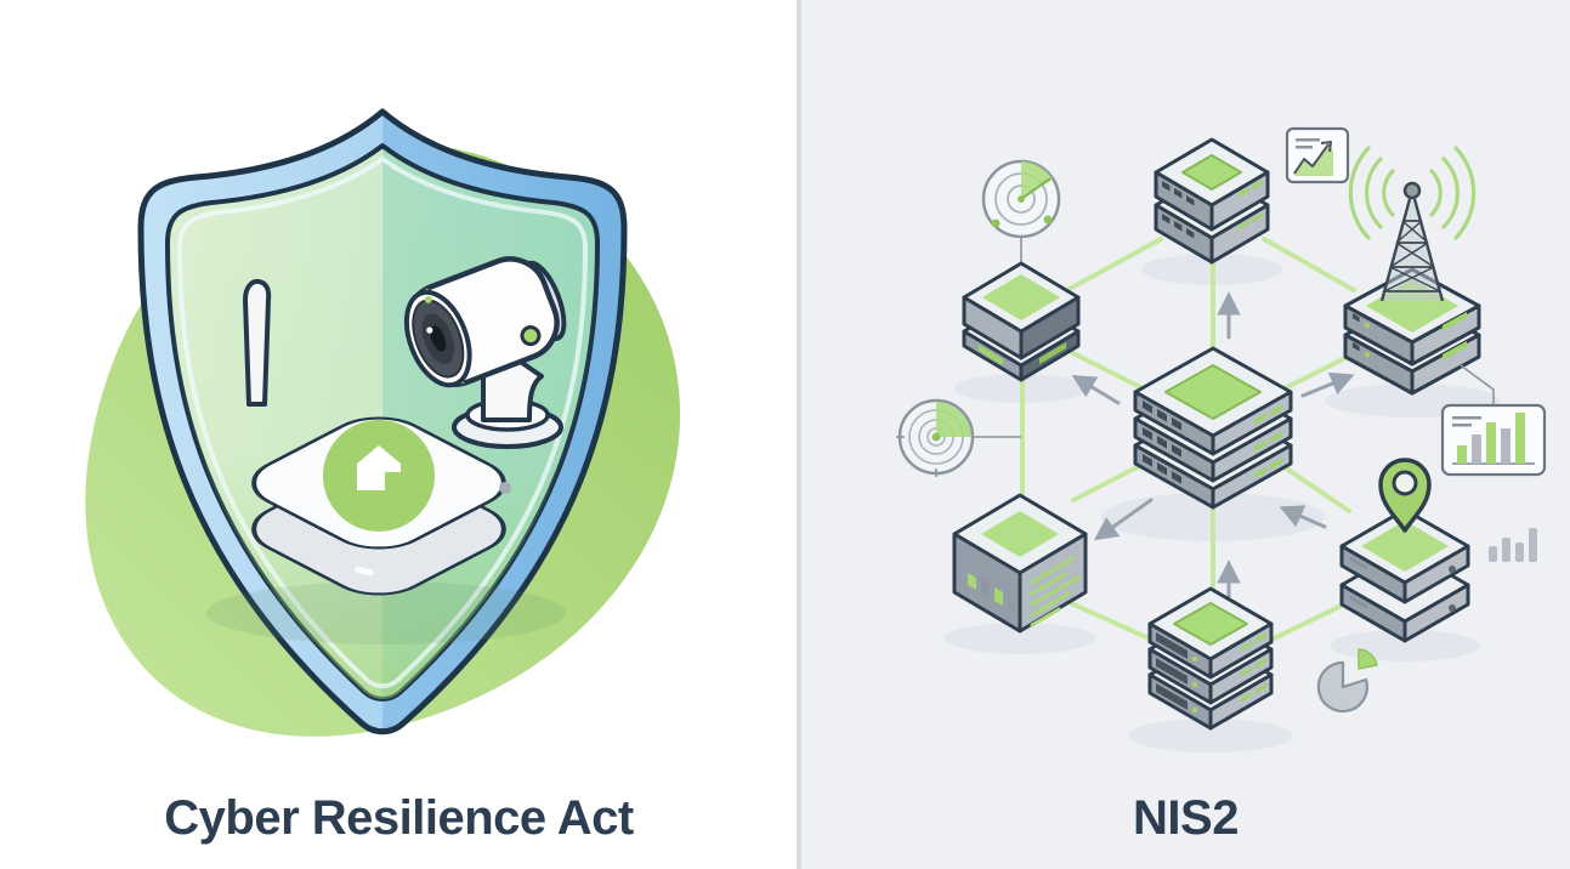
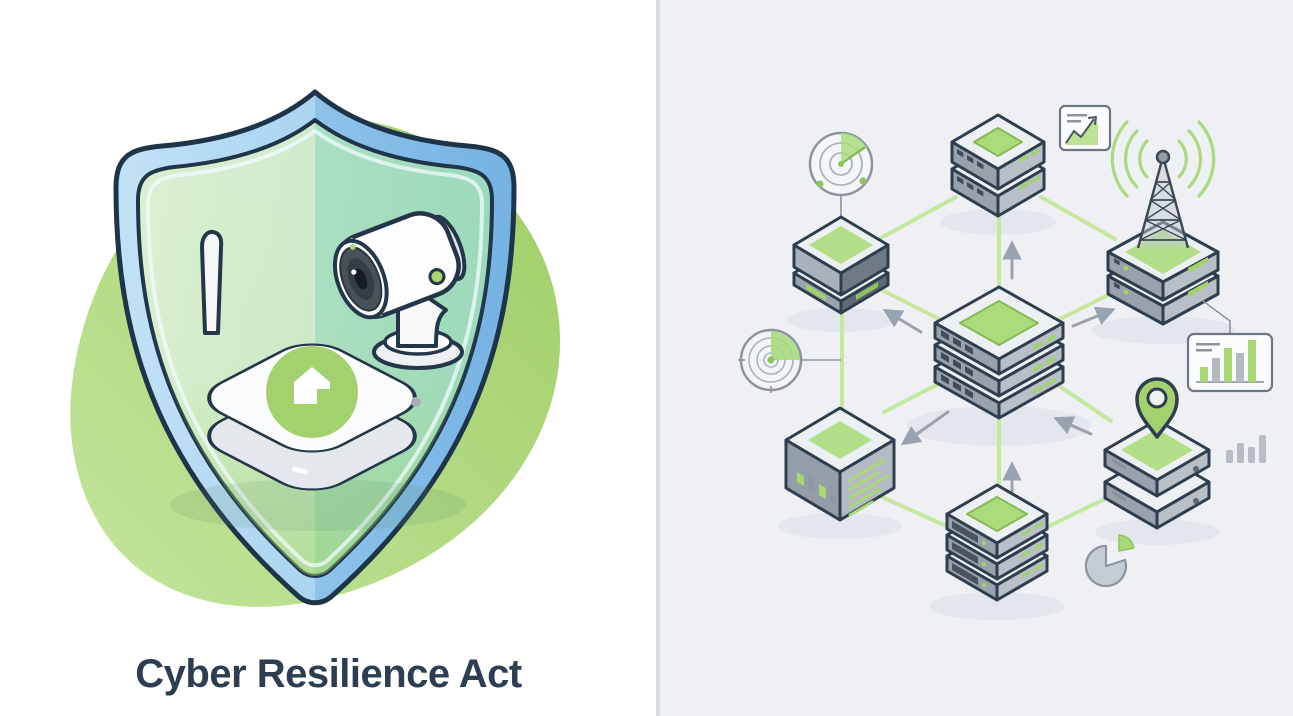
  Cyber Resilience Act
- NIS2
